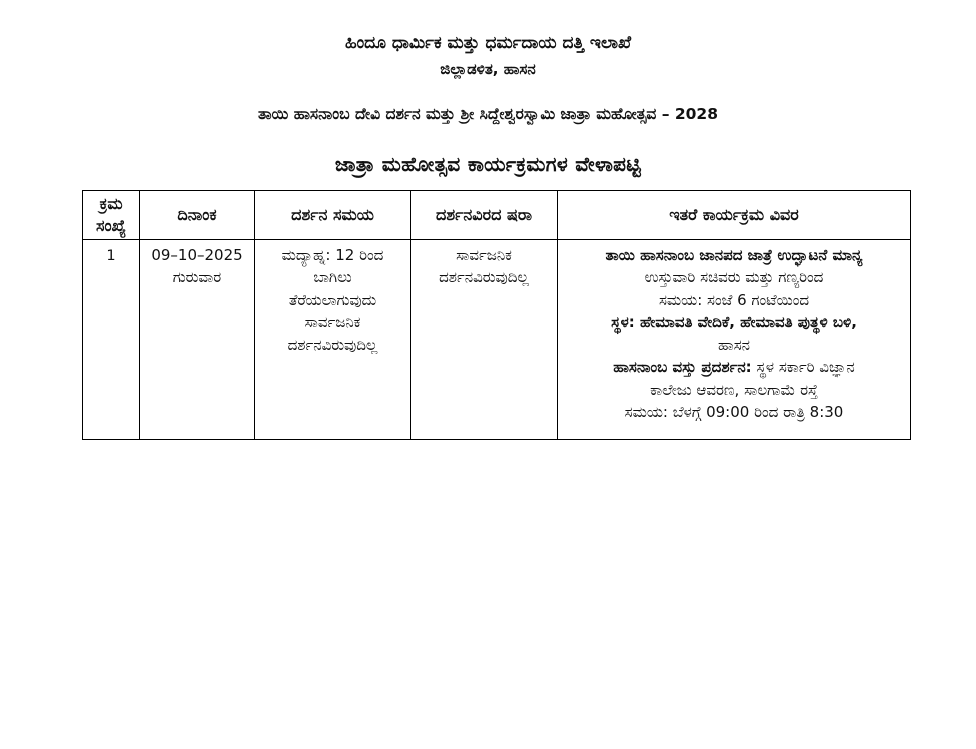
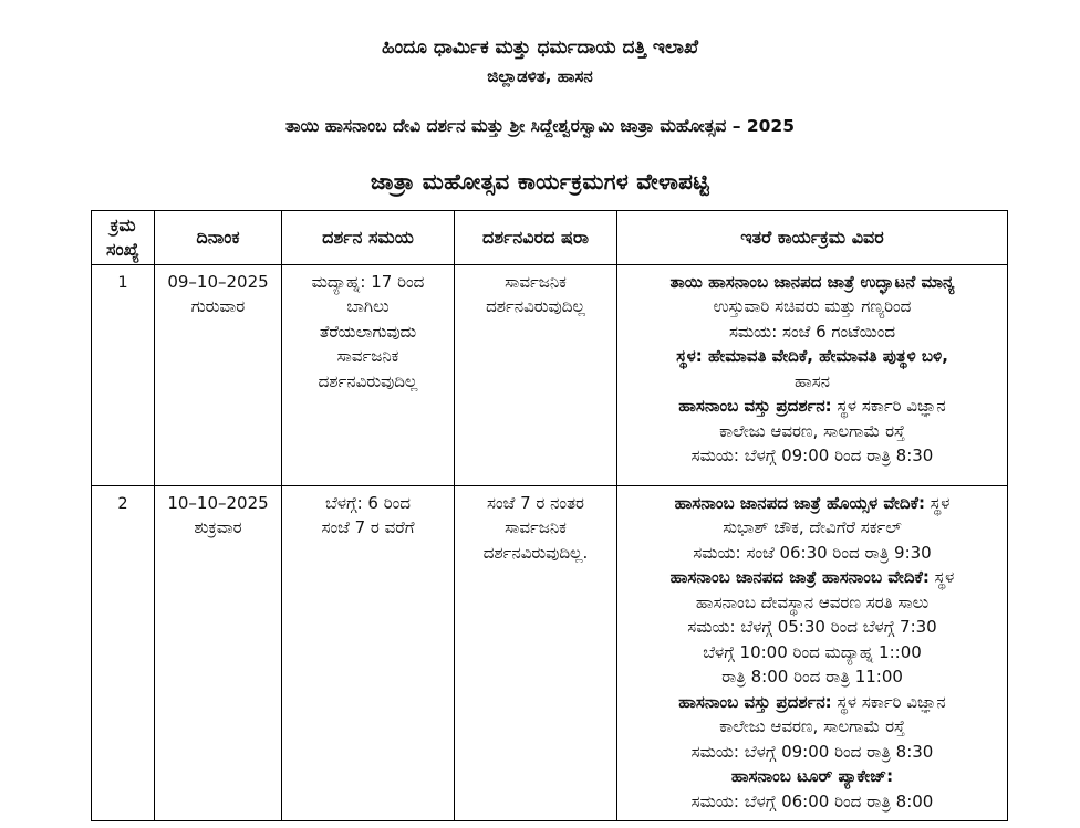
  ಹಿಂದೂ ಧಾರ್ಮಿಕ ಮತ್ತು ಧರ್ಮದಾಯ ದತ್ತಿ ಇಲಾಖೆ
  ಜಿಲ್ಲಾಡಳಿತ, ಹಾಸನ
- ತಾಯಿ ಹಾಸನಾಂಬ ದೇವಿ ದರ್ಶನ ಮತ್ತು ಶ್ರೀ ಸಿದ್ದೇಶ್ವರಸ್ವಾಮಿ ಜಾತ್ರಾ ಮಹೋತ್ಸವ – 2028
+ ತಾಯಿ ಹಾಸನಾಂಬ ದೇವಿ ದರ್ಶನ ಮತ್ತು ಶ್ರೀ ಸಿದ್ದೇಶ್ವರಸ್ವಾಮಿ ಜಾತ್ರಾ ಮಹೋತ್ಸವ – 2025
  ಜಾತ್ರಾ ಮಹೋತ್ಸವ ಕಾರ್ಯಕ್ರಮಗಳ ವೇಳಾಪಟ್ಟಿ
  ಕ್ರಮ ಸಂಖ್ಯೆ	ದಿನಾಂಕ	ದರ್ಶನ ಸಮಯ	ದರ್ಶನವಿರದ ಷರಾ	ಇತರೆ ಕಾರ್ಯಕ್ರಮ ವಿವರ
- 1	09–10–2025ಗುರುವಾರ	ಮದ್ಯಾಹ್ನ: 12 ರಿಂದಬಾಗಿಲುತೆರೆಯಲಾಗುವುದುಸಾರ್ವಜನಿಕದರ್ಶನವಿರುವುದಿಲ್ಲ	ಸಾರ್ವಜನಿಕದರ್ಶನವಿರುವುದಿಲ್ಲ	ತಾಯಿ ಹಾಸನಾಂಬ ಜಾನಪದ ಜಾತ್ರೆ ಉದ್ಘಾಟನೆ ಮಾನ್ಯಉಸ್ತುವಾರಿ ಸಚಿವರು ಮತ್ತು ಗಣ್ಯರಿಂದಸಮಯ: ಸಂಜೆ 6 ಗಂಟೆಯಿಂದಸ್ಥಳ: ಹೇಮಾವತಿ ವೇದಿಕೆ, ಹೇಮಾವತಿ ಪುತ್ಥಳಿ ಬಳಿ,ಹಾಸನಹಾಸನಾಂಬ ವಸ್ತು ಪ್ರದರ್ಶನ: ಸ್ಥಳ ಸರ್ಕಾರಿ ವಿಜ್ಞಾನಕಾಲೇಜು ಆವರಣ, ಸಾಲಗಾಮೆ ರಸ್ತೆಸಮಯ: ಬೆಳಗ್ಗೆ 09:00 ರಿಂದ ರಾತ್ರಿ 8:30
+ 1	09–10–2025ಗುರುವಾರ	ಮದ್ಯಾಹ್ನ: 17 ರಿಂದಬಾಗಿಲುತೆರೆಯಲಾಗುವುದುಸಾರ್ವಜನಿಕದರ್ಶನವಿರುವುದಿಲ್ಲ	ಸಾರ್ವಜನಿಕದರ್ಶನವಿರುವುದಿಲ್ಲ	ತಾಯಿ ಹಾಸನಾಂಬ ಜಾನಪದ ಜಾತ್ರೆ ಉದ್ಘಾಟನೆ ಮಾನ್ಯಉಸ್ತುವಾರಿ ಸಚಿವರು ಮತ್ತು ಗಣ್ಯರಿಂದಸಮಯ: ಸಂಜೆ 6 ಗಂಟೆಯಿಂದಸ್ಥಳ: ಹೇಮಾವತಿ ವೇದಿಕೆ, ಹೇಮಾವತಿ ಪುತ್ಥಳಿ ಬಳಿ,ಹಾಸನಹಾಸನಾಂಬ ವಸ್ತು ಪ್ರದರ್ಶನ: ಸ್ಥಳ ಸರ್ಕಾರಿ ವಿಜ್ಞಾನಕಾಲೇಜು ಆವರಣ, ಸಾಲಗಾಮೆ ರಸ್ತೆಸಮಯ: ಬೆಳಗ್ಗೆ 09:00 ರಿಂದ ರಾತ್ರಿ 8:30
+ 2	10–10–2025ಶುಕ್ರವಾರ	ಬೆಳಗ್ಗೆ: 6 ರಿಂದಸಂಜೆ 7 ರ ವರೆಗೆ	ಸಂಜೆ 7 ರ ನಂತರಸಾರ್ವಜನಿಕದರ್ಶನವಿರುವುದಿಲ್ಲ.	ಹಾಸನಾಂಬ ಜಾನಪದ ಜಾತ್ರೆ ಹೊಯ್ಸಳ ವೇದಿಕೆ: ಸ್ಥಳಸುಭಾಶ್ ಚೌಕ, ದೇವಿಗೆರೆ ಸರ್ಕಲ್ಸಮಯ: ಸಂಜೆ 06:30 ರಿಂದ ರಾತ್ರಿ 9:30ಹಾಸನಾಂಬ ಜಾನಪದ ಜಾತ್ರೆ ಹಾಸನಾಂಬ ವೇದಿಕೆ: ಸ್ಥಳಹಾಸನಾಂಬ ದೇವಸ್ಥಾನ ಆವರಣ ಸರತಿ ಸಾಲುಸಮಯ: ಬೆಳಗ್ಗೆ 05:30 ರಿಂದ ಬೆಳಗ್ಗೆ 7:30ಬೆಳಗ್ಗೆ 10:00 ರಿಂದ ಮದ್ಯಾಹ್ನ 1::00ರಾತ್ರಿ 8:00 ರಿಂದ ರಾತ್ರಿ 11:00ಹಾಸನಾಂಬ ವಸ್ತು ಪ್ರದರ್ಶನ: ಸ್ಥಳ ಸರ್ಕಾರಿ ವಿಜ್ಞಾನಕಾಲೇಜು ಆವರಣ, ಸಾಲಗಾಮೆ ರಸ್ತೆಸಮಯ: ಬೆಳಗ್ಗೆ 09:00 ರಿಂದ ರಾತ್ರಿ 8:30ಹಾಸನಾಂಬ ಟೂರ್ ಪ್ಯಾಕೇಜ್:ಸಮಯ: ಬೆಳಗ್ಗೆ 06:00 ರಿಂದ ರಾತ್ರಿ 8:00
